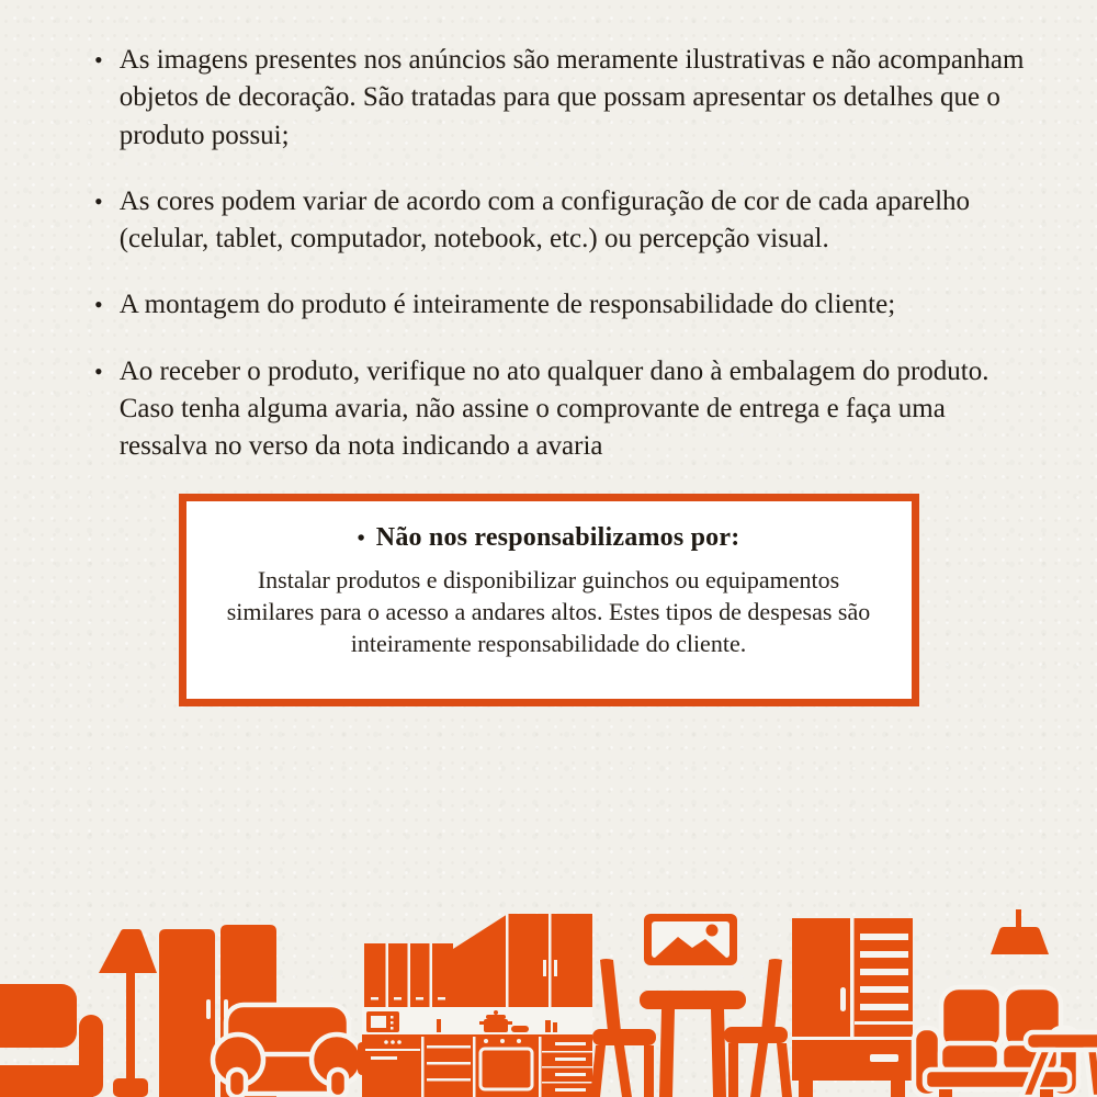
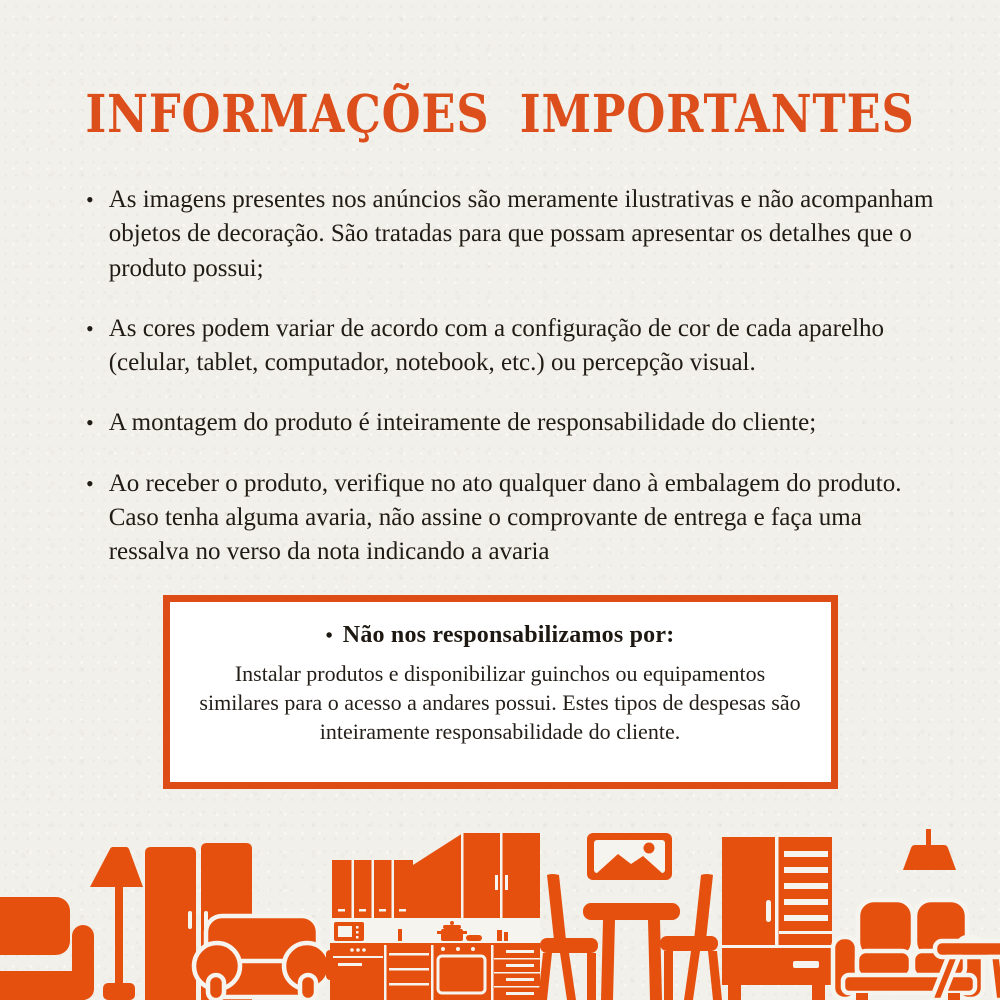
+ INFORMAÇÕES IMPORTANTES
  •
  As imagens presentes nos anúncios são meramente ilustrativas e não acompanham objetos de decoração. São tratadas para que possam apresentar os detalhes que o produto possui;
  •
  As cores podem variar de acordo com a configuração de cor de cada aparelho (celular, tablet, computador, notebook, etc.) ou percepção visual.
  •
  A montagem do produto é inteiramente de responsabilidade do cliente;
  •
  Ao receber o produto, verifique no ato qualquer dano à embalagem do produto. Caso tenha alguma avaria, não assine o comprovante de entrega e faça uma ressalva no verso da nota indicando a avaria
  • Não nos responsabilizamos por:
- Instalar produtos e disponibilizar guinchos ou equipamentos similares para o acesso a andares altos. Estes tipos de despesas são inteiramente responsabilidade do cliente.
+ Instalar produtos e disponibilizar guinchos ou equipamentos similares para o acesso a andares possui. Estes tipos de despesas são inteiramente responsabilidade do cliente.
